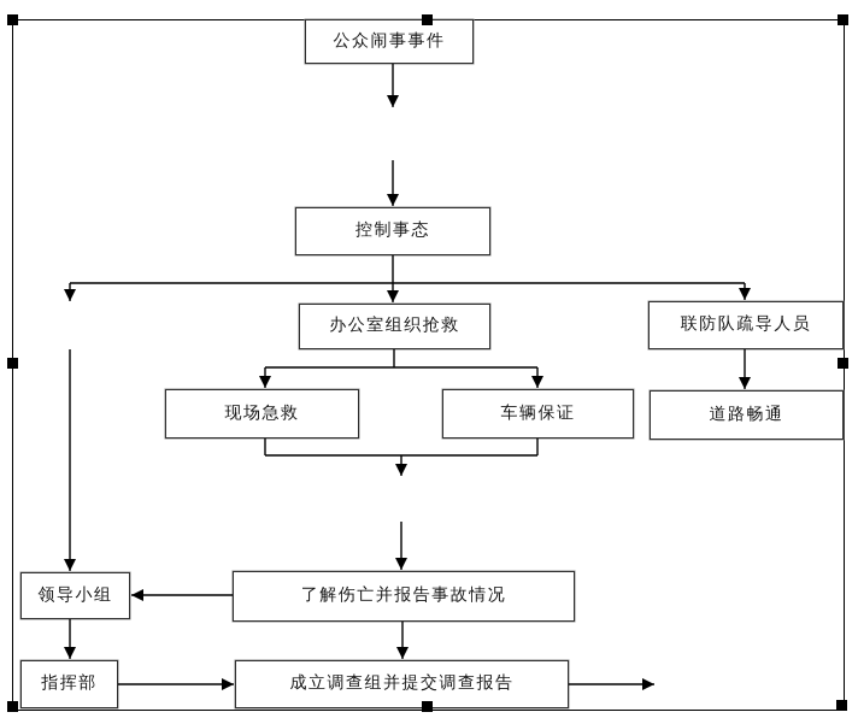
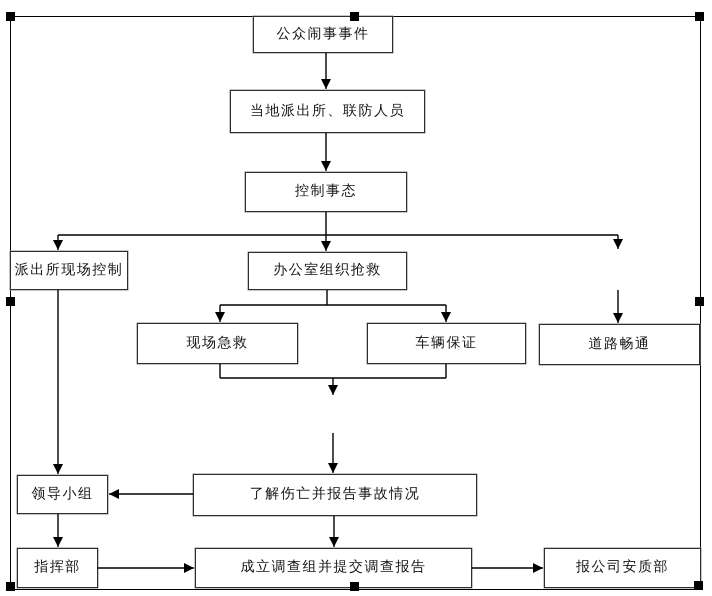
  公众闹事事件
+ 当地派出所、联防人员
  控制事态
+ 派出所现场控制
  办公室组织抢救
- 联防队疏导人员
  现场急救
  车辆保证
  道路畅通
  了解伤亡并报告事故情况
  领导小组
  指挥部
  成立调查组并提交调查报告
+ 报公司安质部
